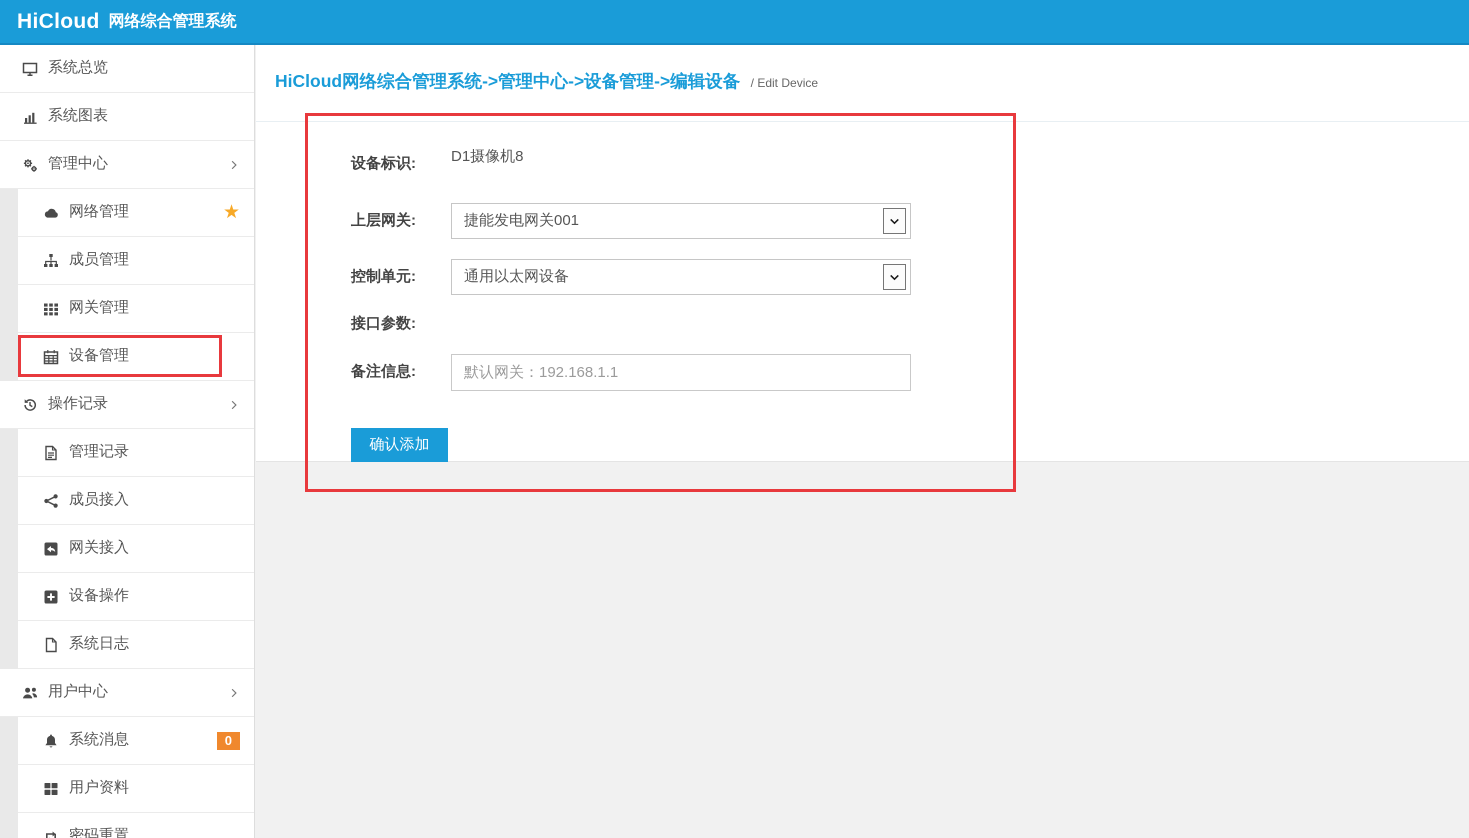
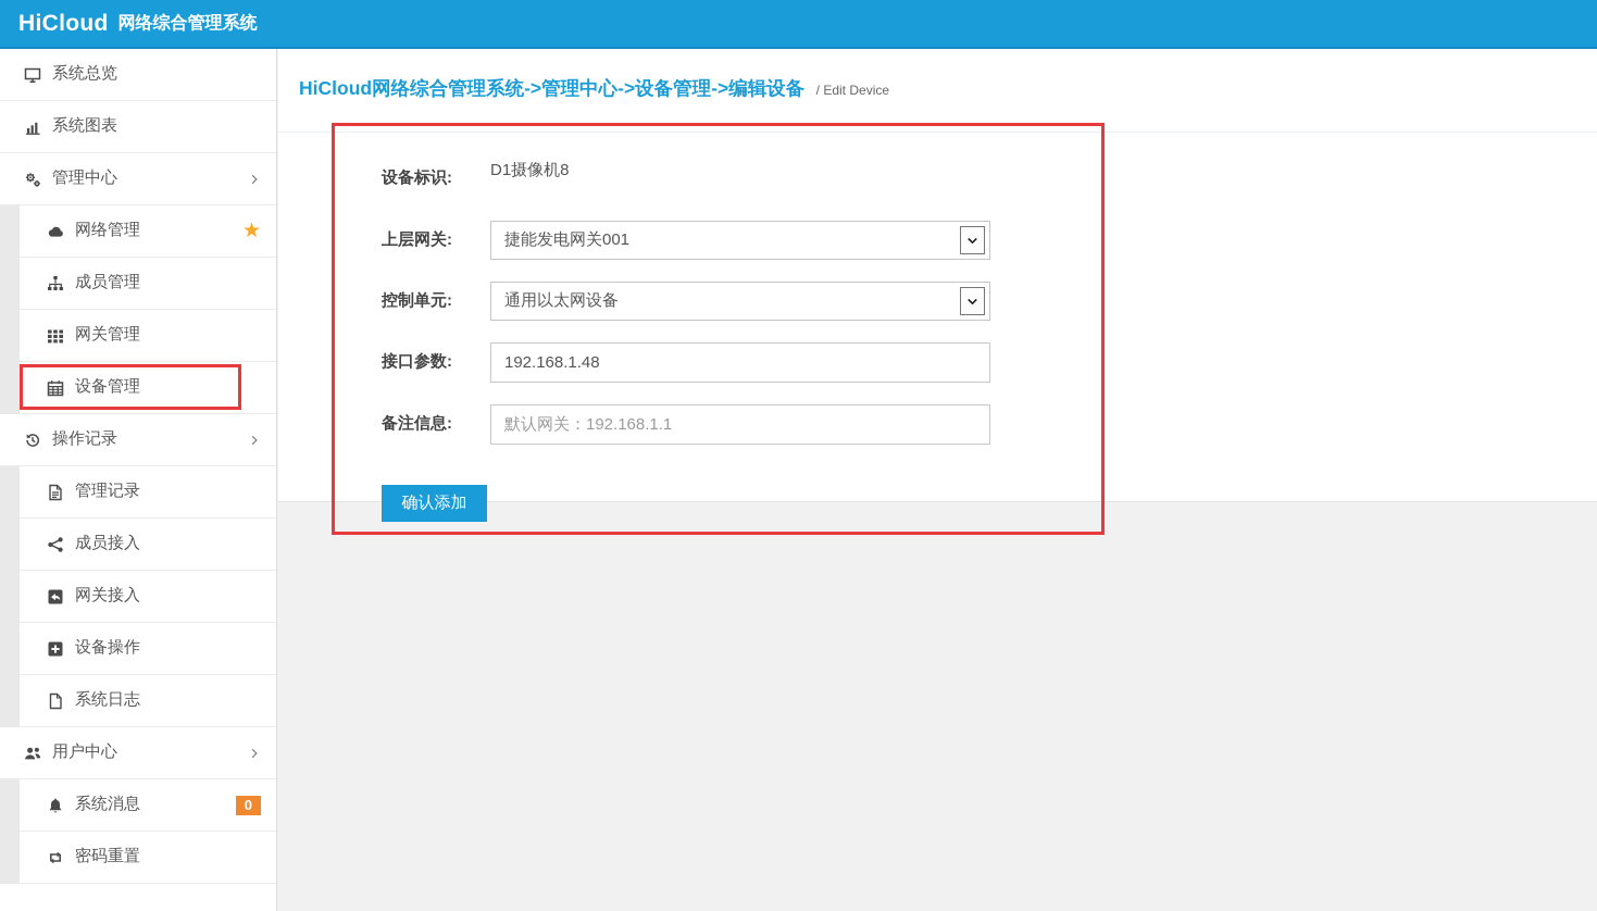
  HiCloud
  网络综合管理系统
  系统总览
  系统图表
  管理中心
  网络管理
  ★
  成员管理
  网关管理
  设备管理
  操作记录
  管理记录
  成员接入
  网关接入
  设备操作
  系统日志
  用户中心
  系统消息
  0
- 用户资料
  密码重置
  HiCloud网络综合管理系统->管理中心->设备管理->编辑设备 / Edit Device
  设备标识:
  D1摄像机8
  上层网关:
  捷能发电网关001
  控制单元:
  通用以太网设备
  接口参数:
+ 192.168.1.48
  备注信息:
  默认网关：192.168.1.1
  确认添加
